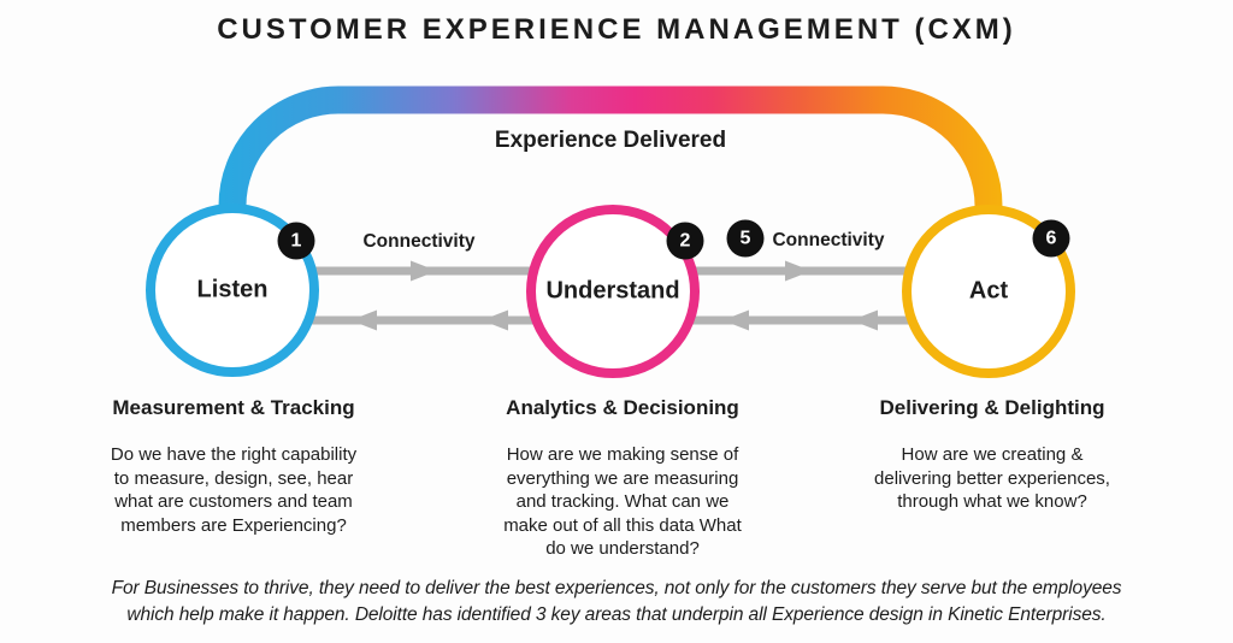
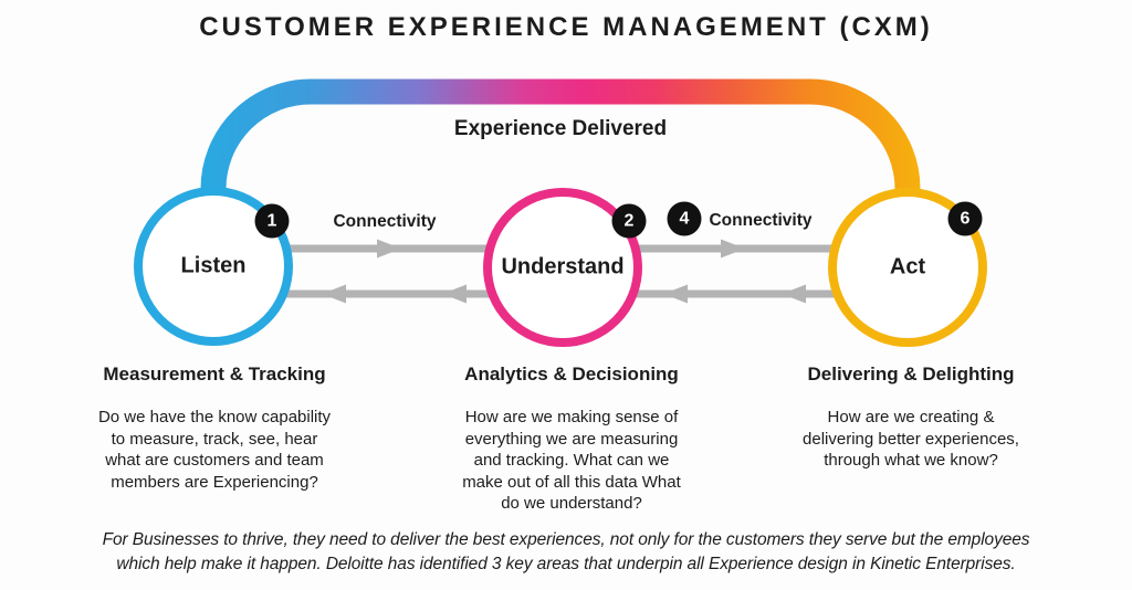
  CUSTOMER EXPERIENCE MANAGEMENT (CXM)
  Experience Delivered
  Listen
  Understand
  Act
  1
  2
  6
- 5
+ 4
  Connectivity
  Connectivity
  Measurement & Tracking
  Analytics & Decisioning
  Delivering & Delighting
- Do we have the right capability
+ Do we have the know capability
- to measure, design, see, hear
+ to measure, track, see, hear
  what are customers and team
  members are Experiencing?
  How are we making sense of
  everything we are measuring
  and tracking. What can we
  make out of all this data What
  do we understand?
  How are we creating &
  delivering better experiences,
  through what we know?
  For Businesses to thrive, they need to deliver the best experiences, not only for the customers they serve but the employees
  which help make it happen. Deloitte has identified 3 key areas that underpin all Experience design in Kinetic Enterprises.
